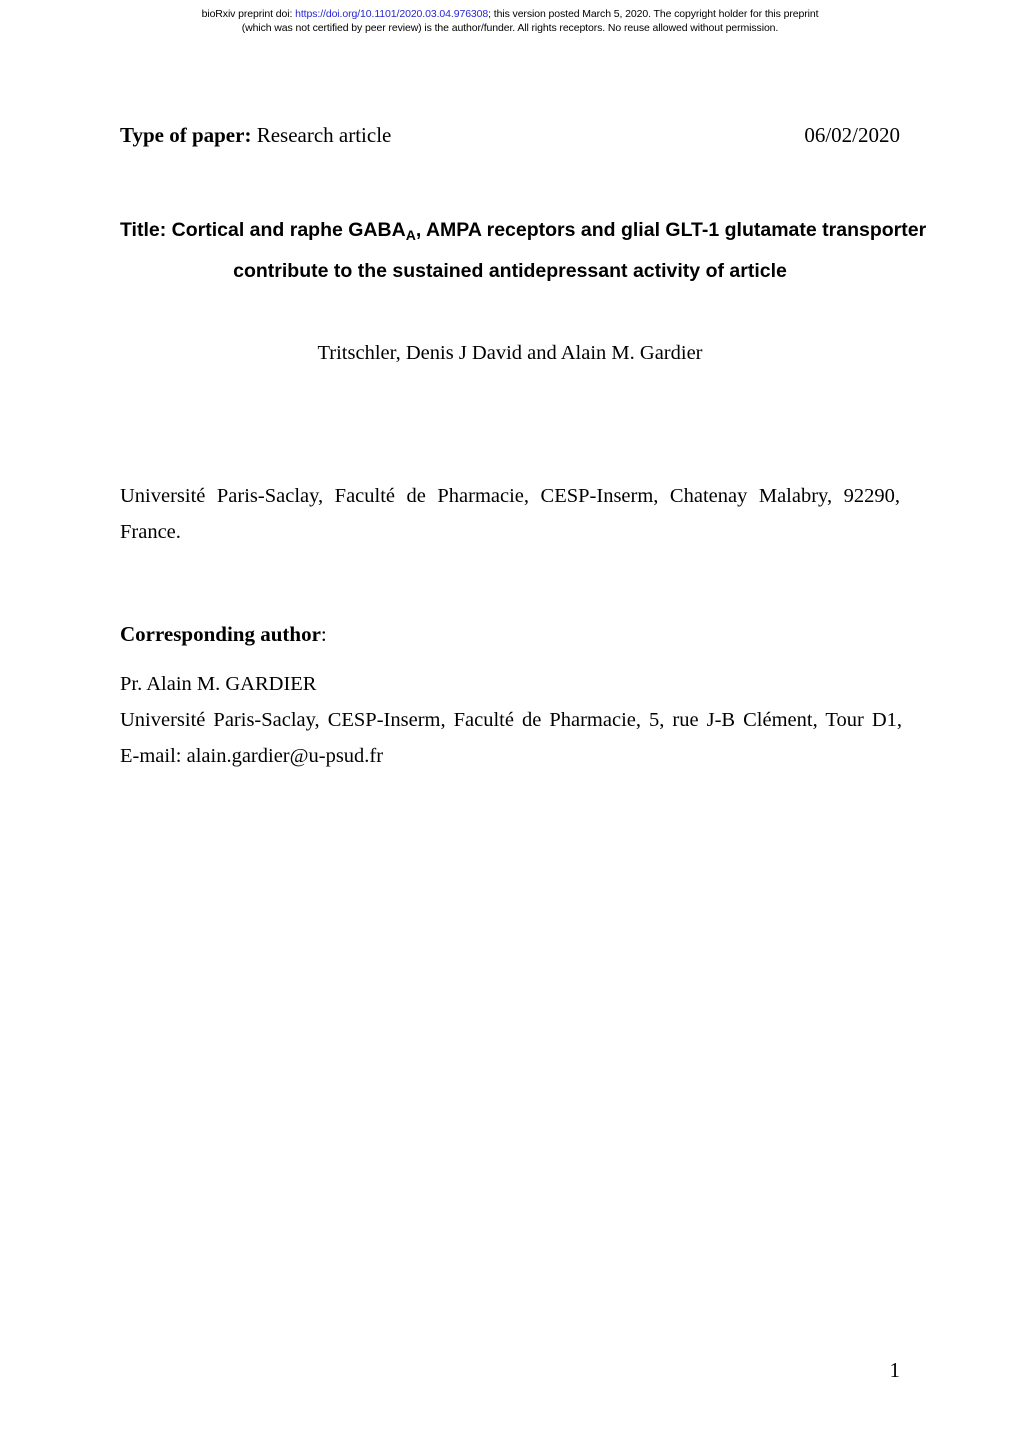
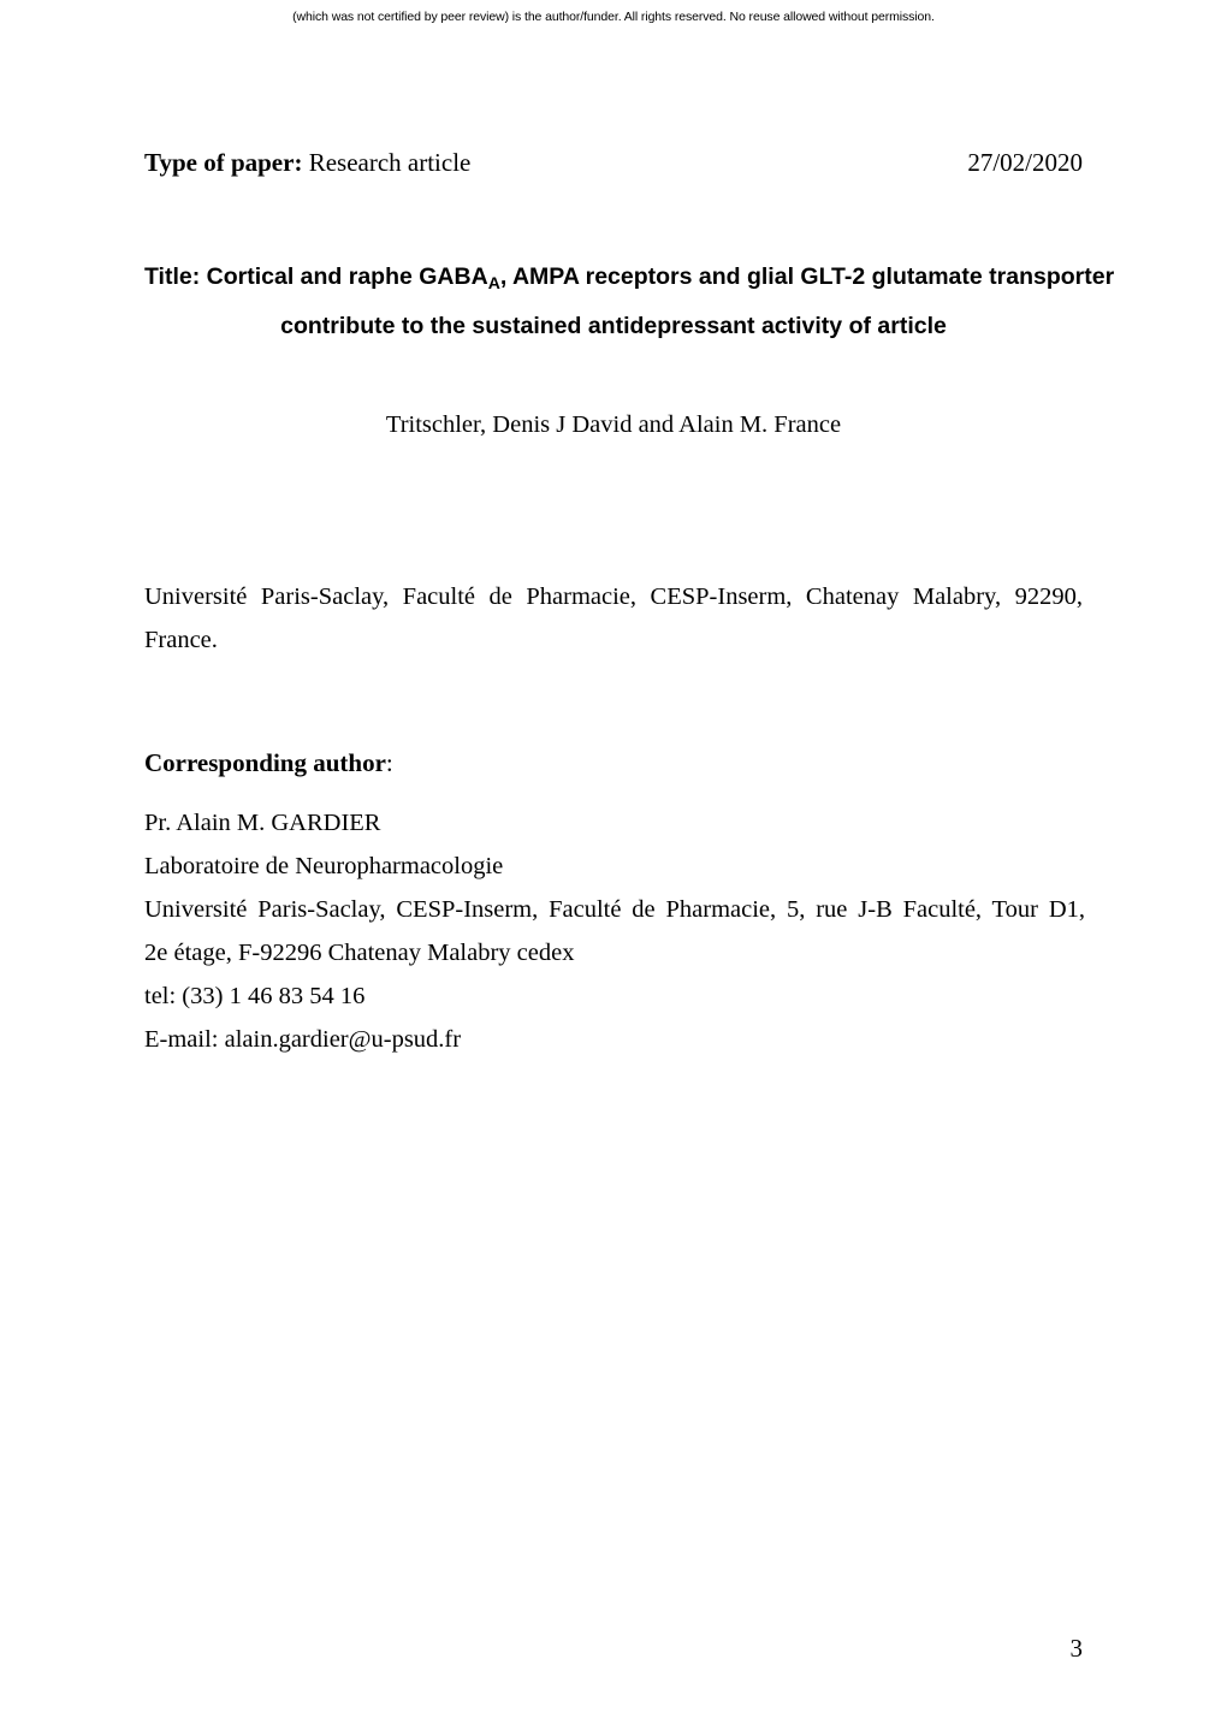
- bioRxiv preprint doi: https://doi.org/10.1101/2020.03.04.976308; this version posted March 5, 2020. The copyright holder for this preprint
- (which was not certified by peer review) is the author/funder. All rights receptors. No reuse allowed without permission.
+ (which was not certified by peer review) is the author/funder. All rights reserved. No reuse allowed without permission.
  Type of paper: Research article
- 06/02/2020
+ 27/02/2020
- Title: Cortical and raphe GABAA, AMPA receptors and glial GLT-1 glutamate transporter
+ Title: Cortical and raphe GABAA, AMPA receptors and glial GLT-2 glutamate transporter
  contribute to the sustained antidepressant activity of article
- Tritschler, Denis J David and Alain M. Gardier
+ Tritschler, Denis J David and Alain M. France
  Université Paris-Saclay, Faculté de Pharmacie, CESP-Inserm, Chatenay Malabry, 92290,
  France.
  Corresponding author:
  Pr. Alain M. GARDIER
+ Laboratoire de Neuropharmacologie
- Université Paris-Saclay, CESP-Inserm, Faculté de Pharmacie, 5, rue J-B Clément, Tour D1,
+ Université Paris-Saclay, CESP-Inserm, Faculté de Pharmacie, 5, rue J-B Faculté, Tour D1,
+ 2e étage, F-92296 Chatenay Malabry cedex
+ tel: (33) 1 46 83 54 16
  E-mail: alain.gardier@u-psud.fr
- 1
+ 3
